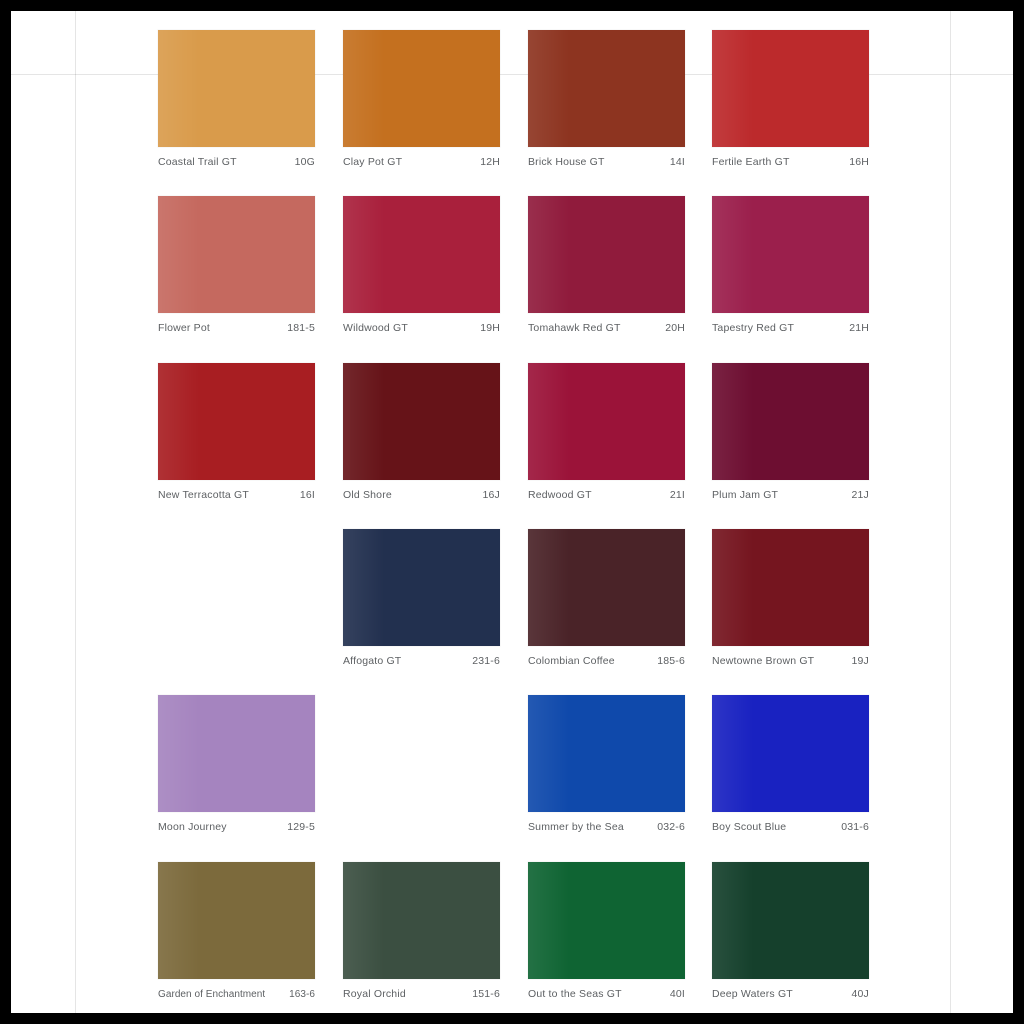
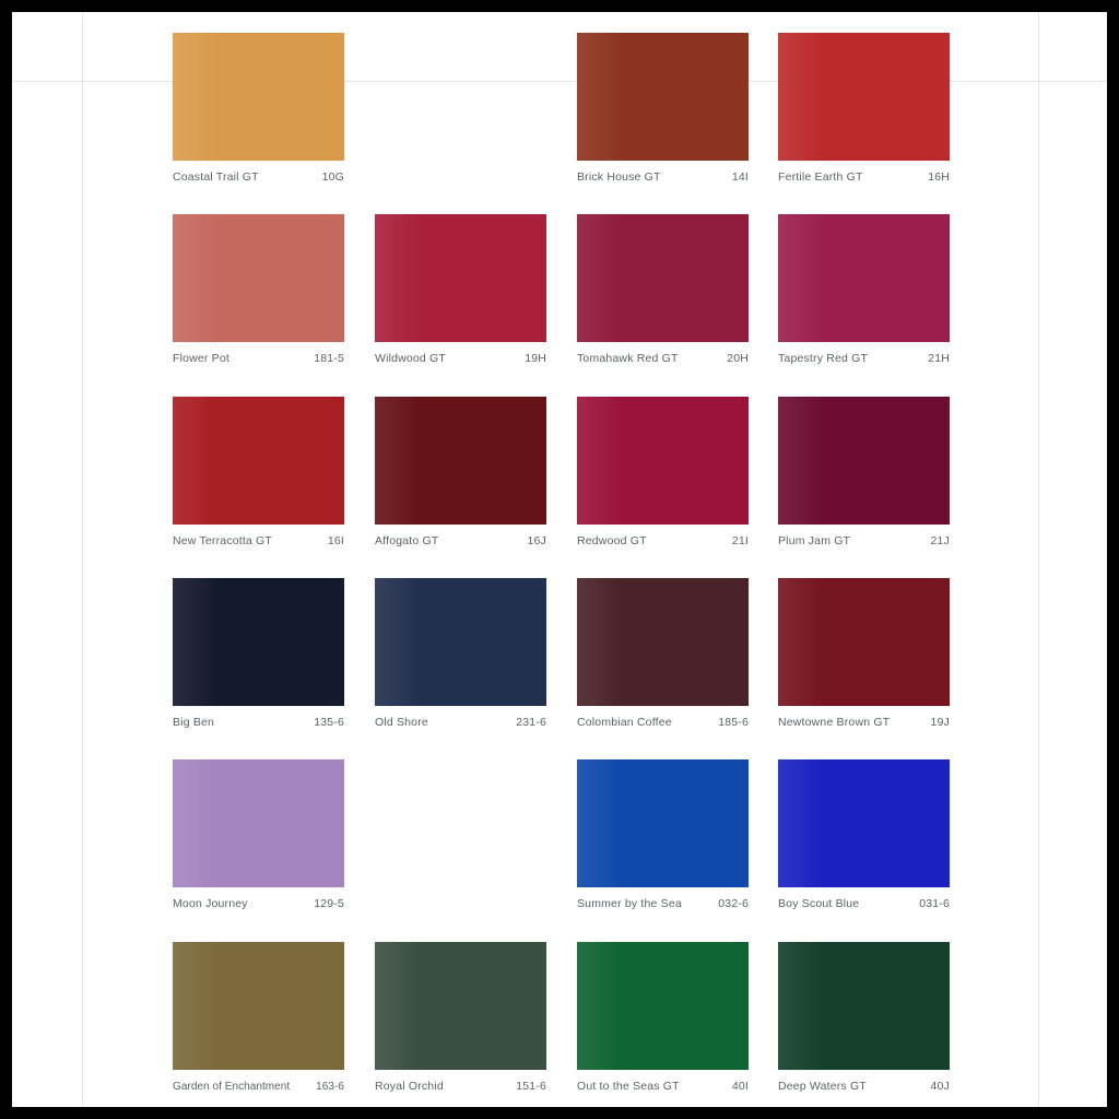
  Coastal Trail GT
  10G
- Clay Pot GT
- 12H
  Brick House GT
  14I
  Fertile Earth GT
  16H
  Flower Pot
  181-5
  Wildwood GT
  19H
  Tomahawk Red GT
  20H
  Tapestry Red GT
  21H
  New Terracotta GT
  16I
- Old Shore
+ Affogato GT
  16J
  Redwood GT
  21I
  Plum Jam GT
  21J
+ Big Ben
+ 135-6
- Affogato GT
+ Old Shore
  231-6
  Colombian Coffee
  185-6
  Newtowne Brown GT
  19J
  Moon Journey
  129-5
  Summer by the Sea
  032-6
  Boy Scout Blue
  031-6
  Garden of Enchantment
  163-6
  Royal Orchid
  151-6
  Out to the Seas GT
  40I
  Deep Waters GT
  40J
